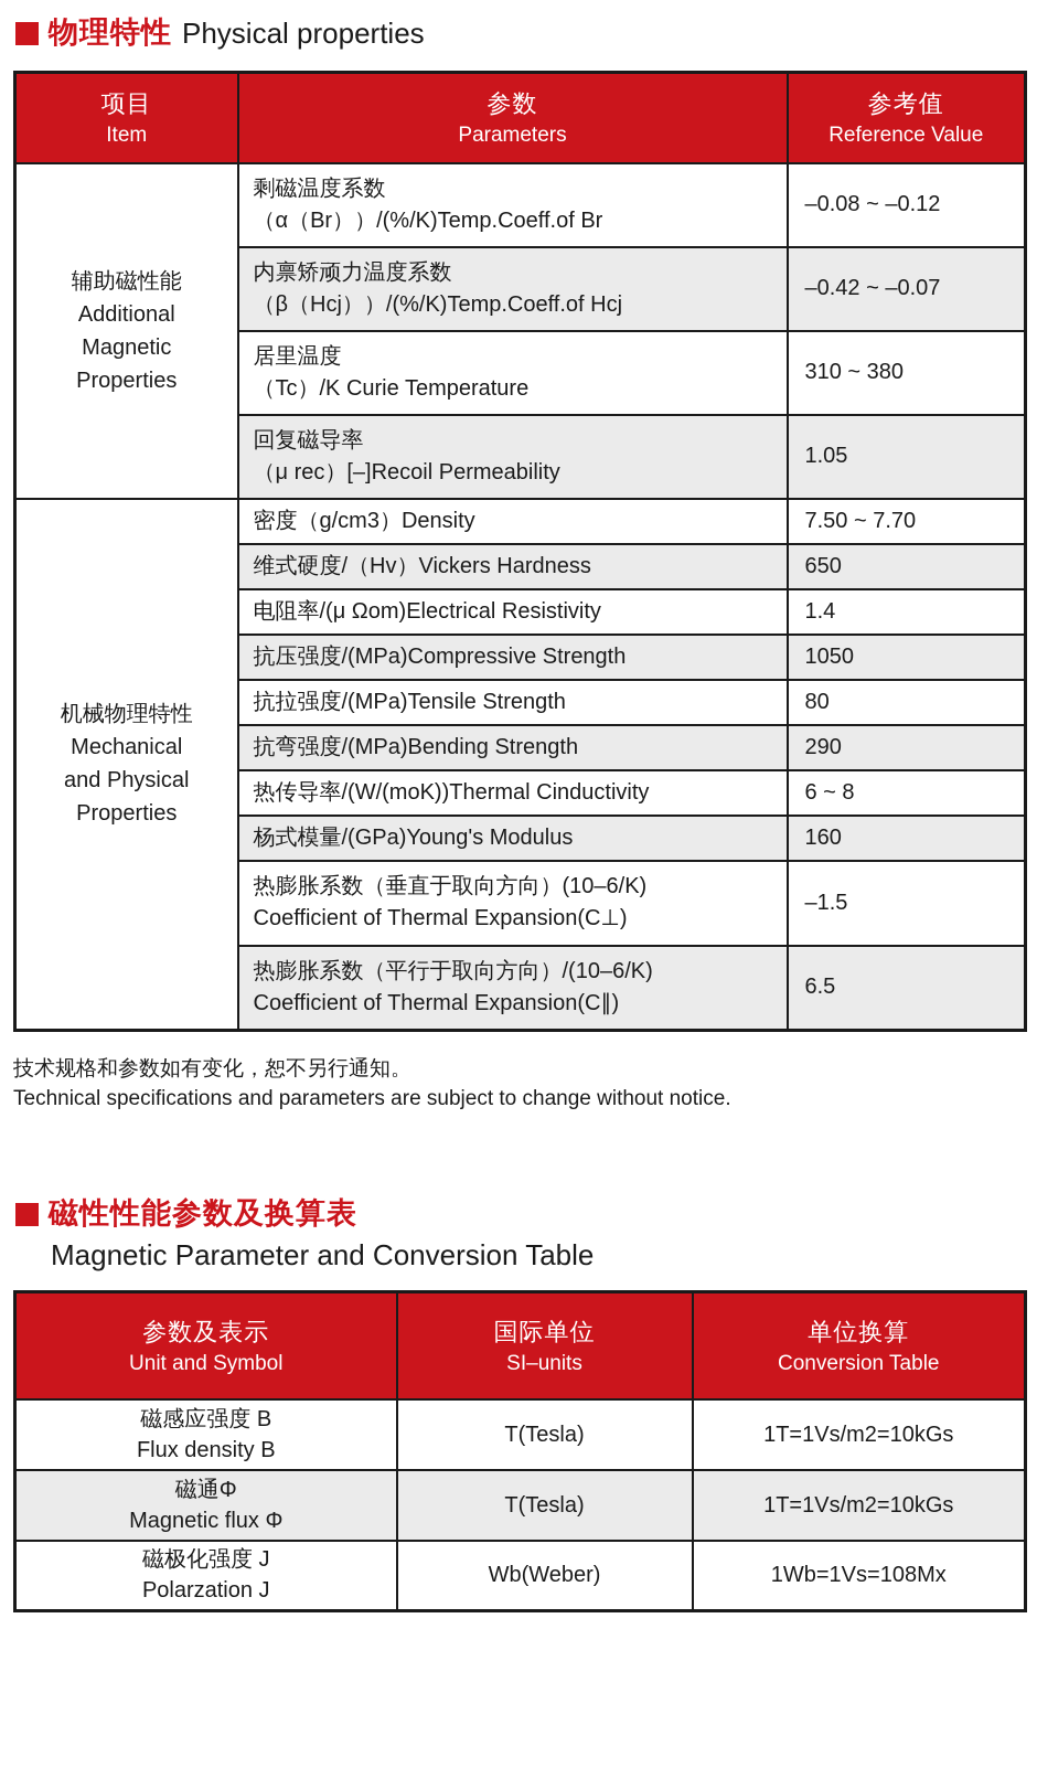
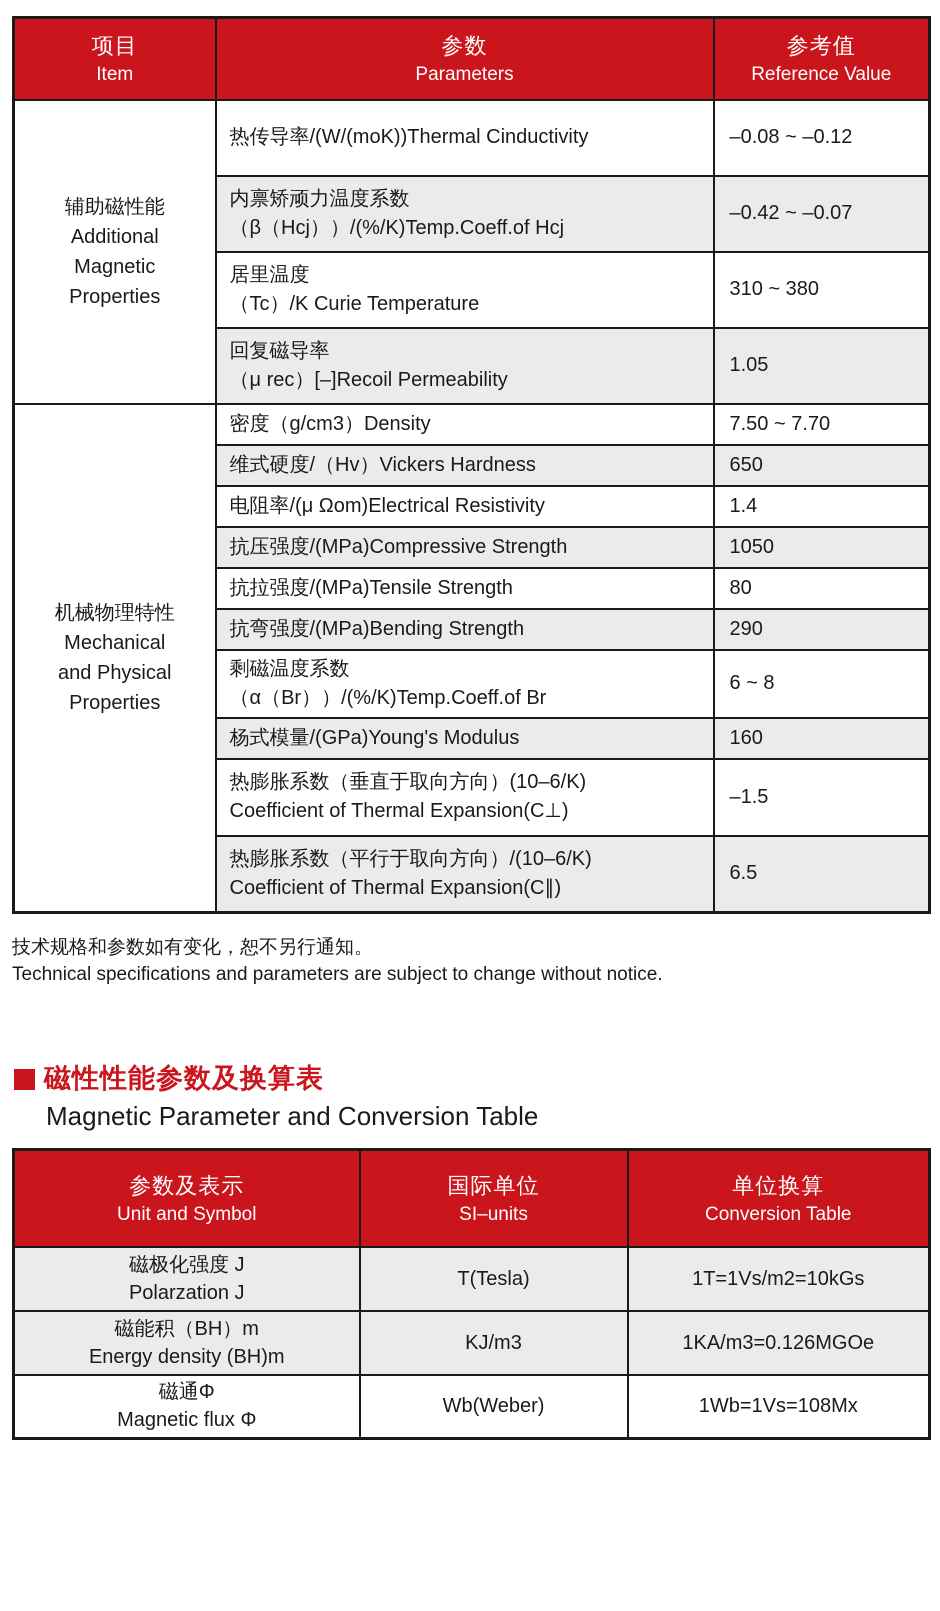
- 物理特性
- Physical properties
  项目 Item	参数 Parameters	参考值 Reference Value
- 辅助磁性能 Additional Magnetic Properties	剩磁温度系数 （α（Br））/(%/K)Temp.Coeff.of Br	–0.08 ~ –0.12
+ 辅助磁性能 Additional Magnetic Properties	热传导率/(W/(moK))Thermal Cinductivity	–0.08 ~ –0.12
  内禀矫顽力温度系数 （β（Hcj））/(%/K)Temp.Coeff.of Hcj	–0.42 ~ –0.07
  居里温度 （Tc）/K Curie Temperature	310 ~ 380
  回复磁导率 （μ rec）[–]Recoil Permeability	1.05
  机械物理特性 Mechanical and Physical Properties	密度（g/cm3）Density	7.50 ~ 7.70
  维式硬度/（Hv）Vickers Hardness	650
  电阻率/(μ Ωom)Electrical Resistivity	1.4
  抗压强度/(MPa)Compressive Strength	1050
  抗拉强度/(MPa)Tensile Strength	80
  抗弯强度/(MPa)Bending Strength	290
- 热传导率/(W/(moK))Thermal Cinductivity	6 ~ 8
+ 剩磁温度系数 （α（Br））/(%/K)Temp.Coeff.of Br	6 ~ 8
  杨式模量/(GPa)Young's Modulus	160
  热膨胀系数（垂直于取向方向）(10–6/K) Coefficient of Thermal Expansion(C⊥)	–1.5
  热膨胀系数（平行于取向方向）/(10–6/K) Coefficient of Thermal Expansion(C∥)	6.5
  技术规格和参数如有变化，恕不另行通知。
  Technical specifications and parameters are subject to change without notice.
  磁性性能参数及换算表
  Magnetic Parameter and Conversion Table
  参数及表示 Unit and Symbol	国际单位 SI–units	单位换算 Conversion Table
- 磁感应强度 B Flux density B	T(Tesla)	1T=1Vs/m2=10kGs
- 磁通Φ Magnetic flux Φ	T(Tesla)	1T=1Vs/m2=10kGs
+ 磁极化强度 J Polarzation J	T(Tesla)	1T=1Vs/m2=10kGs
+ 磁能积（BH）m Energy density (BH)m	KJ/m3	1KA/m3=0.126MGOe
- 磁极化强度 J Polarzation J	Wb(Weber)	1Wb=1Vs=108Mx
+ 磁通Φ Magnetic flux Φ	Wb(Weber)	1Wb=1Vs=108Mx
